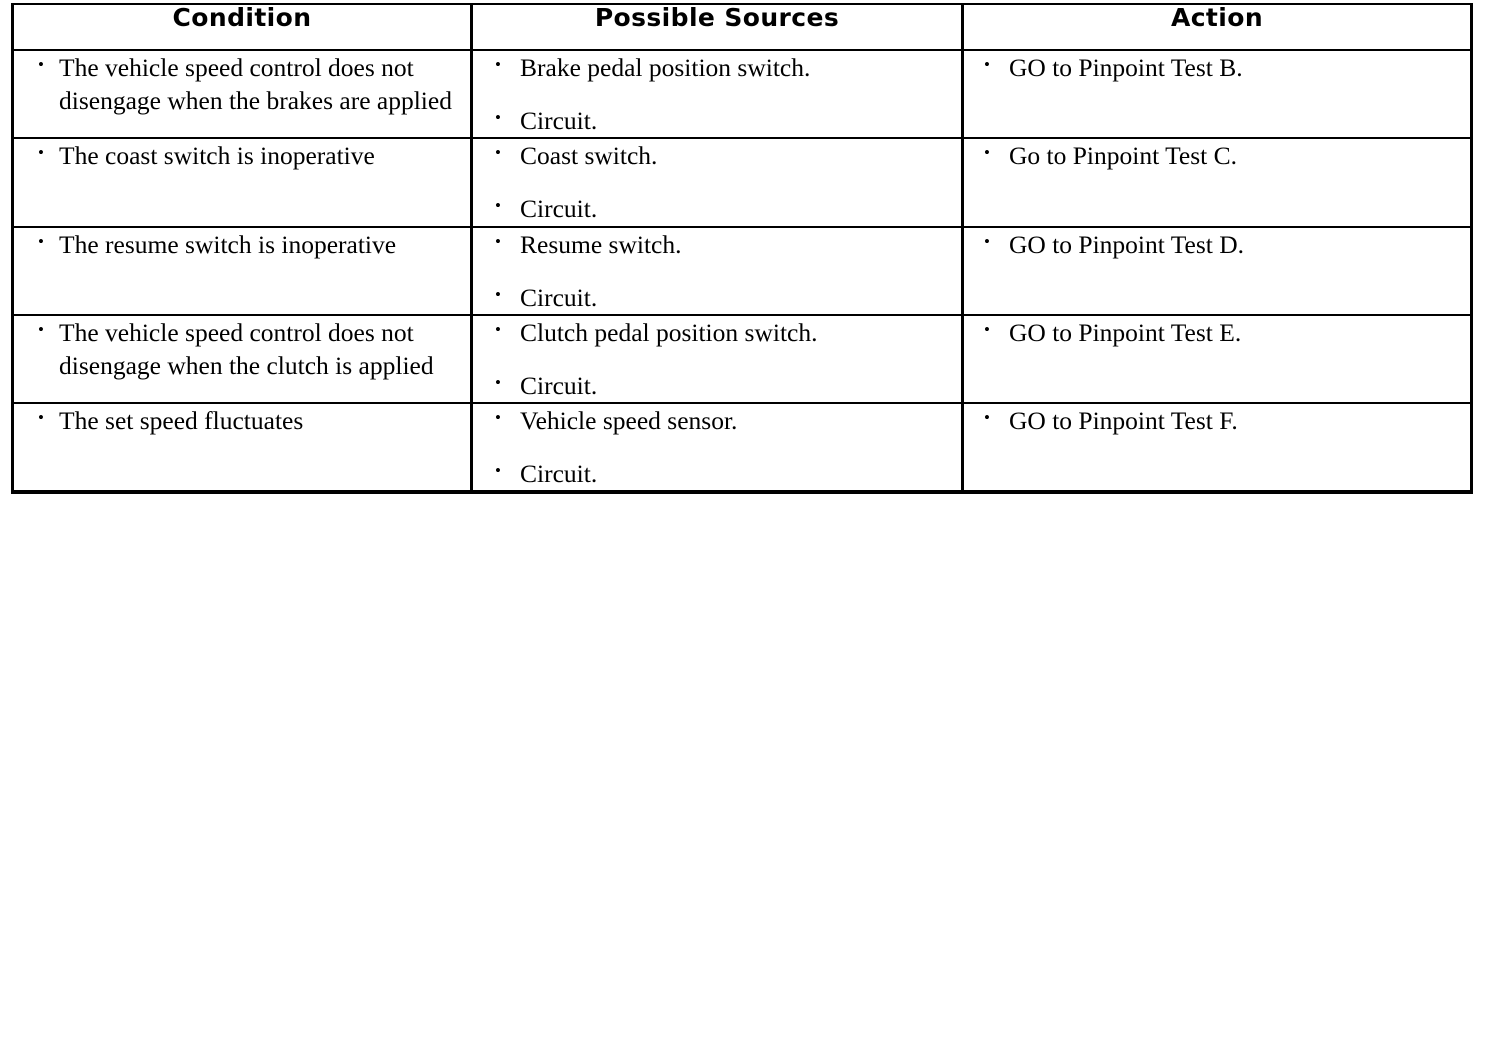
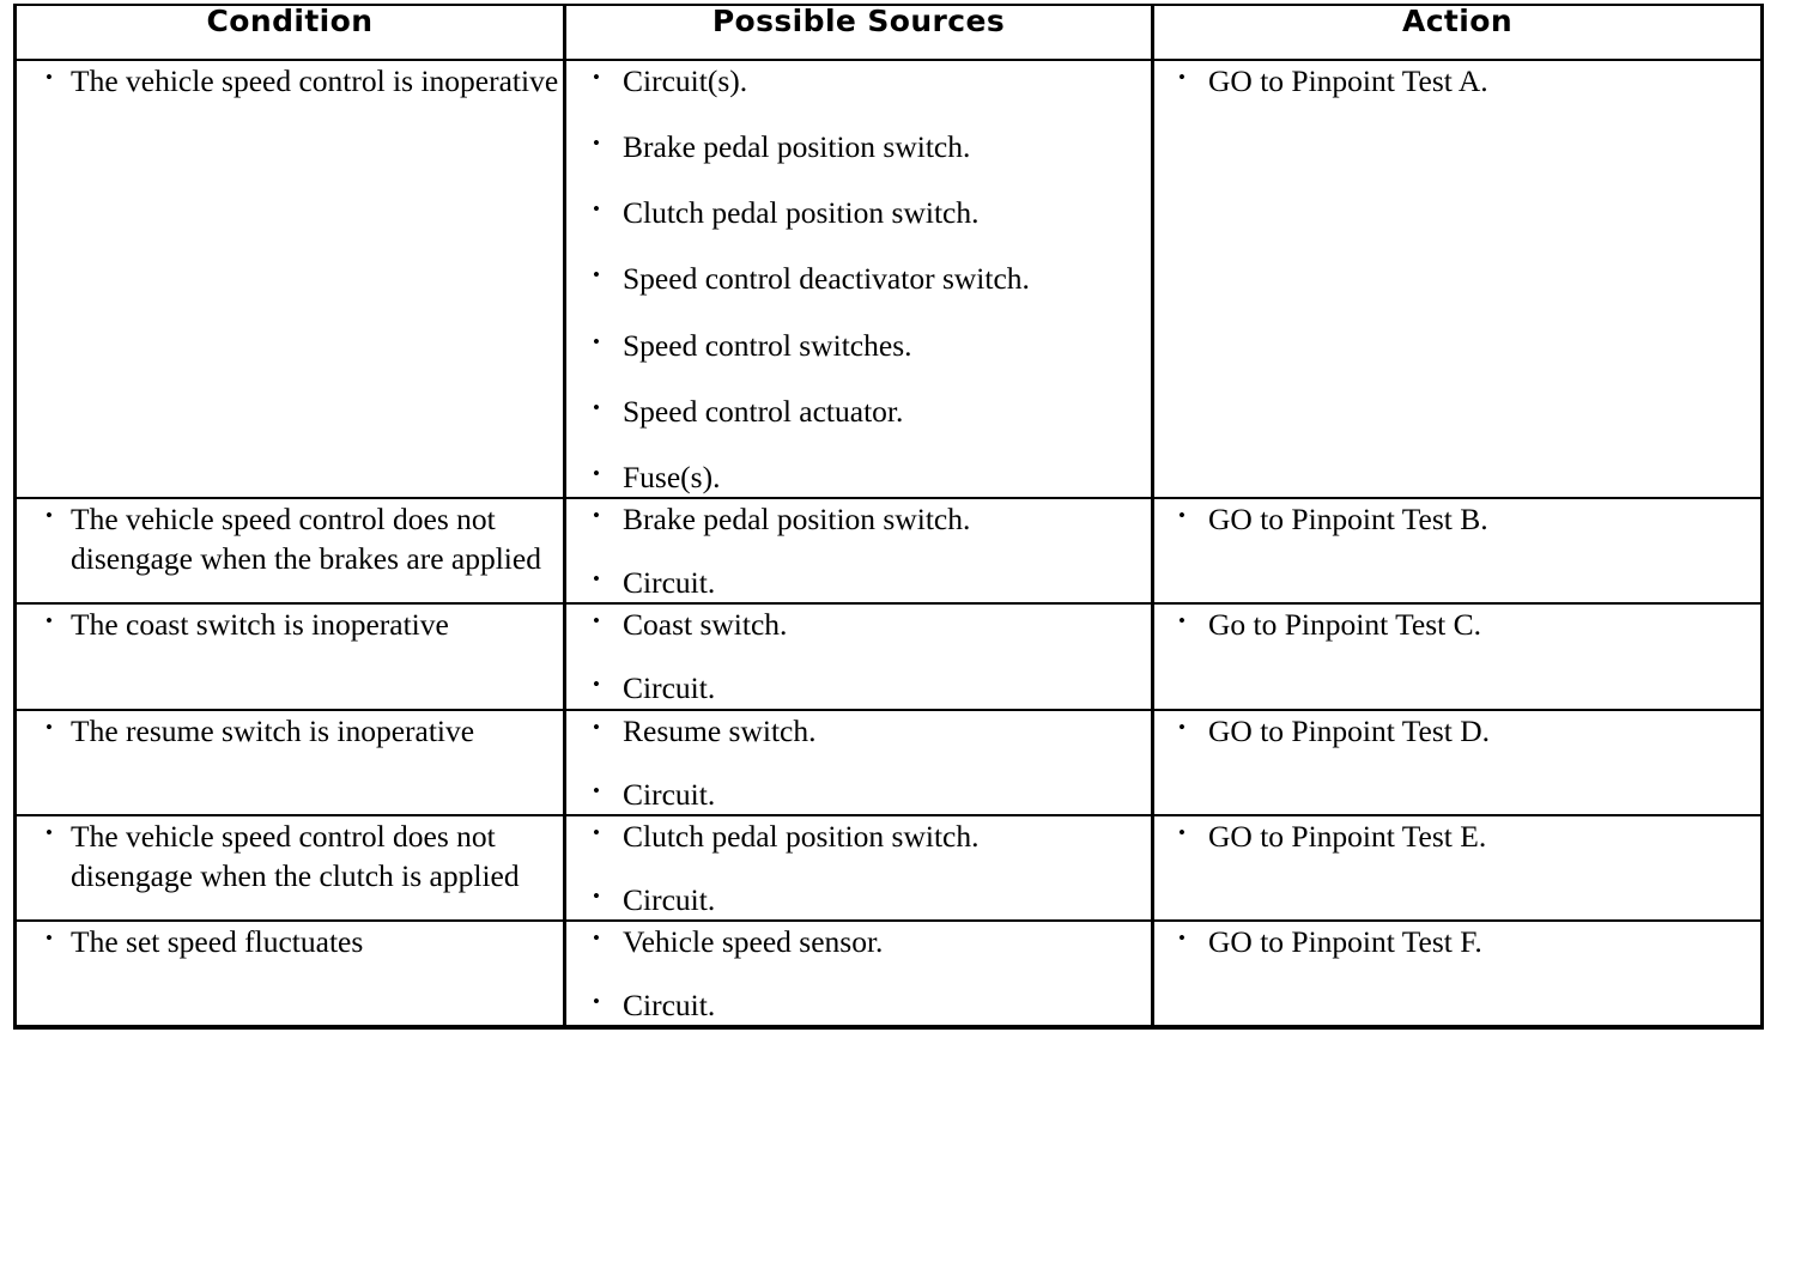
  Condition	Possible Sources	Action
+ • The vehicle speed control is inoperative	• Circuit(s).• Brake pedal position switch.• Clutch pedal position switch.• Speed control deactivator switch.• Speed control switches.• Speed control actuator.• Fuse(s).	• GO to Pinpoint Test A.
  • The vehicle speed control does not disengage when the brakes are applied	• Brake pedal position switch.• Circuit.	• GO to Pinpoint Test B.
  • The coast switch is inoperative	• Coast switch.• Circuit.	• Go to Pinpoint Test C.
  • The resume switch is inoperative	• Resume switch.• Circuit.	• GO to Pinpoint Test D.
  • The vehicle speed control does not disengage when the clutch is applied	• Clutch pedal position switch.• Circuit.	• GO to Pinpoint Test E.
  • The set speed fluctuates	• Vehicle speed sensor.• Circuit.	• GO to Pinpoint Test F.
